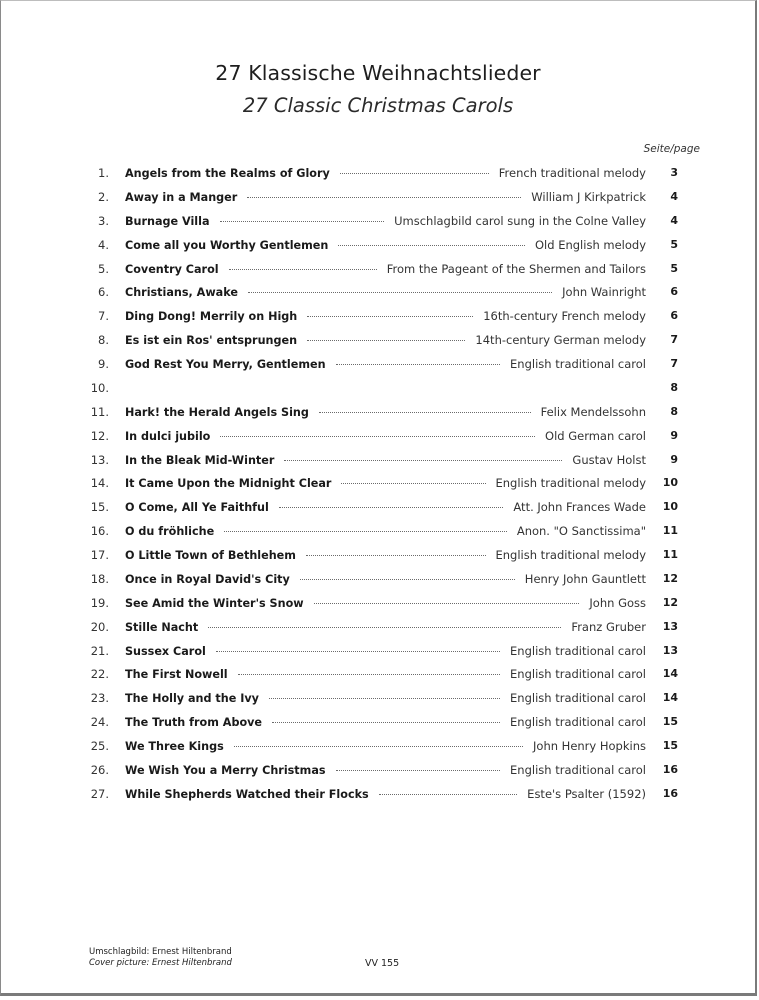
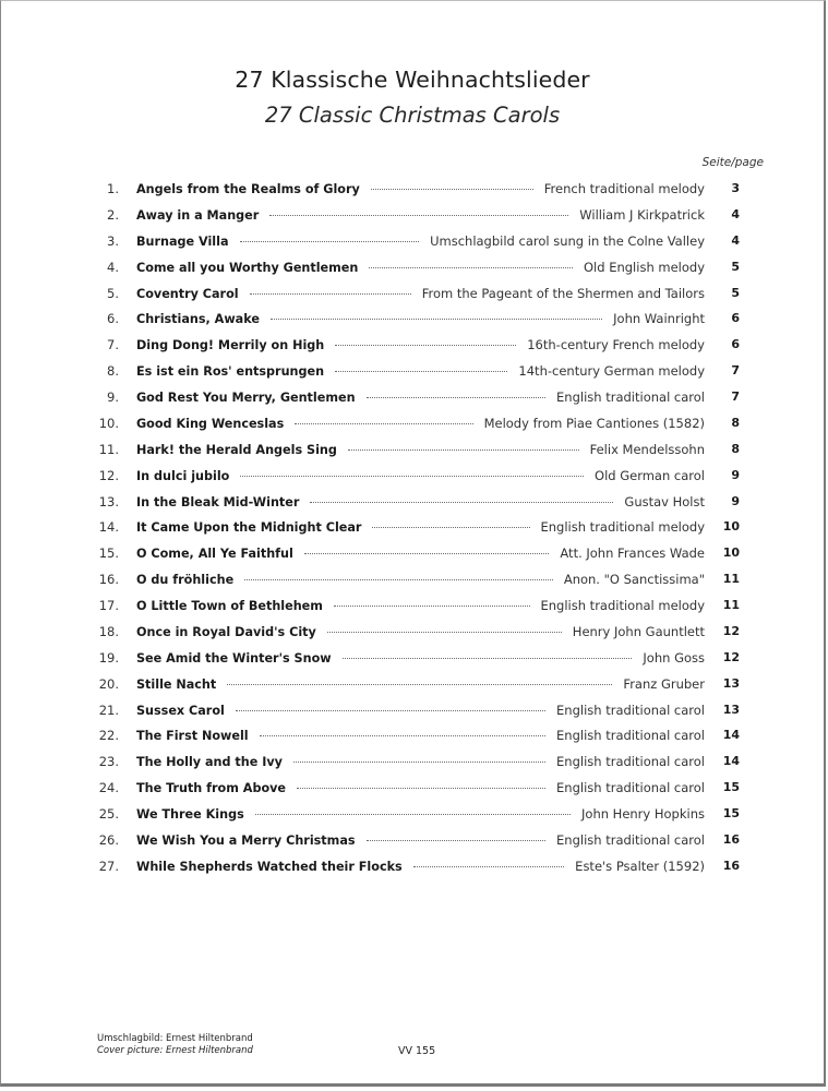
  27 Klassische Weihnachtslieder
  27 Classic Christmas Carols
  Seite/page
  1.
  Angels from the Realms of Glory
  French traditional melody
  3
  2.
  Away in a Manger
  William J Kirkpatrick
  4
  3.
  Burnage Villa
  Umschlagbild carol sung in the Colne Valley
  4
  4.
  Come all you Worthy Gentlemen
  Old English melody
  5
  5.
  Coventry Carol
  From the Pageant of the Shermen and Tailors
  5
  6.
  Christians, Awake
  John Wainright
  6
  7.
  Ding Dong! Merrily on High
  16th-century French melody
  6
  8.
  Es ist ein Ros' entsprungen
  14th-century German melody
  7
  9.
  God Rest You Merry, Gentlemen
  English traditional carol
  7
  10.
+ Good King Wenceslas
+ Melody from Piae Cantiones (1582)
  8
  11.
  Hark! the Herald Angels Sing
  Felix Mendelssohn
  8
  12.
  In dulci jubilo
  Old German carol
  9
  13.
  In the Bleak Mid-Winter
  Gustav Holst
  9
  14.
  It Came Upon the Midnight Clear
  English traditional melody
  10
  15.
  O Come, All Ye Faithful
  Att. John Frances Wade
  10
  16.
  O du fröhliche
  Anon. "O Sanctissima"
  11
  17.
  O Little Town of Bethlehem
  English traditional melody
  11
  18.
  Once in Royal David's City
  Henry John Gauntlett
  12
  19.
  See Amid the Winter's Snow
  John Goss
  12
  20.
  Stille Nacht
  Franz Gruber
  13
  21.
  Sussex Carol
  English traditional carol
  13
  22.
  The First Nowell
  English traditional carol
  14
  23.
  The Holly and the Ivy
  English traditional carol
  14
  24.
  The Truth from Above
  English traditional carol
  15
  25.
  We Three Kings
  John Henry Hopkins
  15
  26.
  We Wish You a Merry Christmas
  English traditional carol
  16
  27.
  While Shepherds Watched their Flocks
  Este's Psalter (1592)
  16
  Umschlagbild: Ernest Hiltenbrand
  Cover picture: Ernest Hiltenbrand
  VV 155
